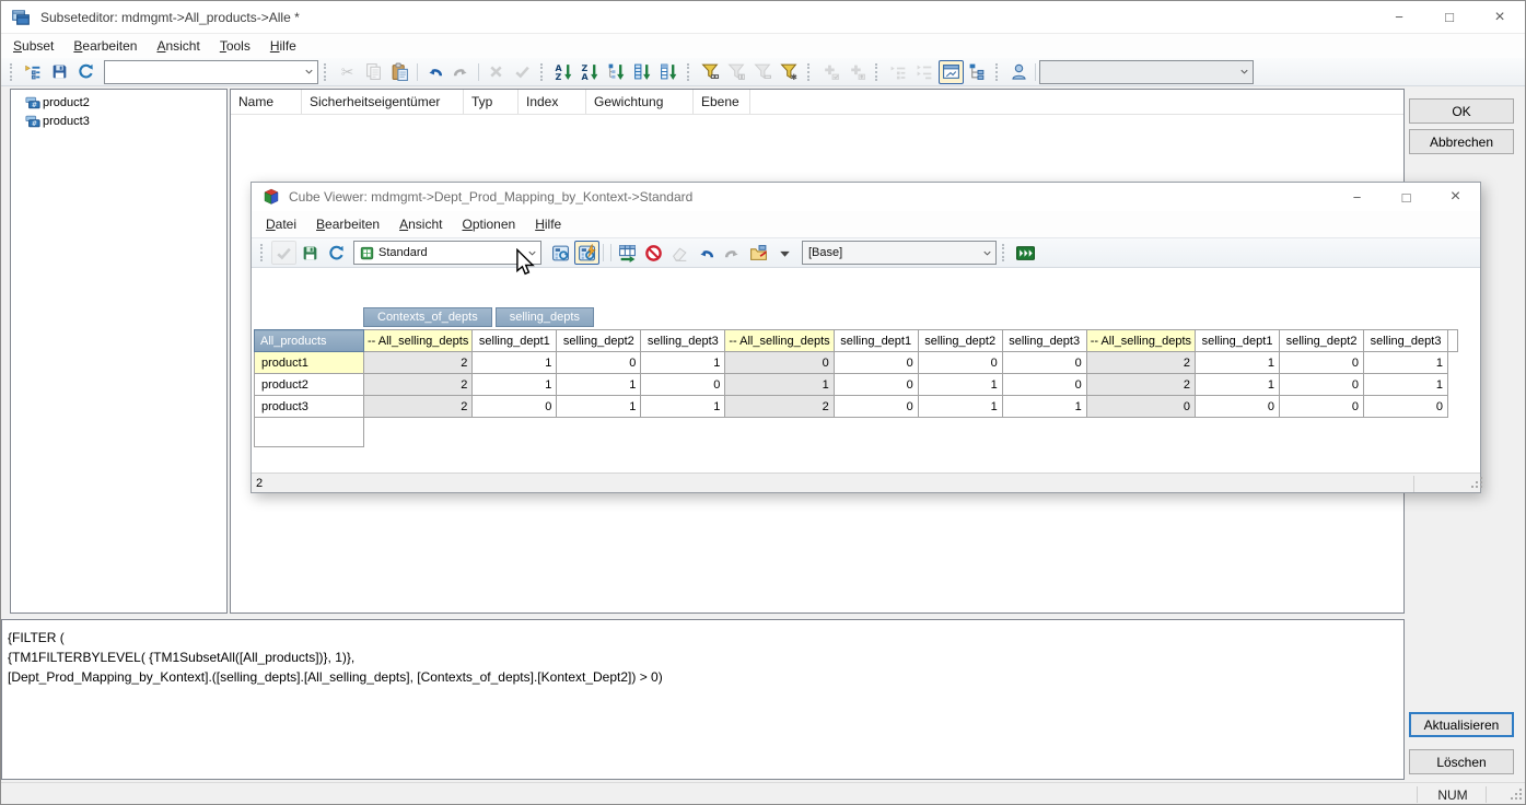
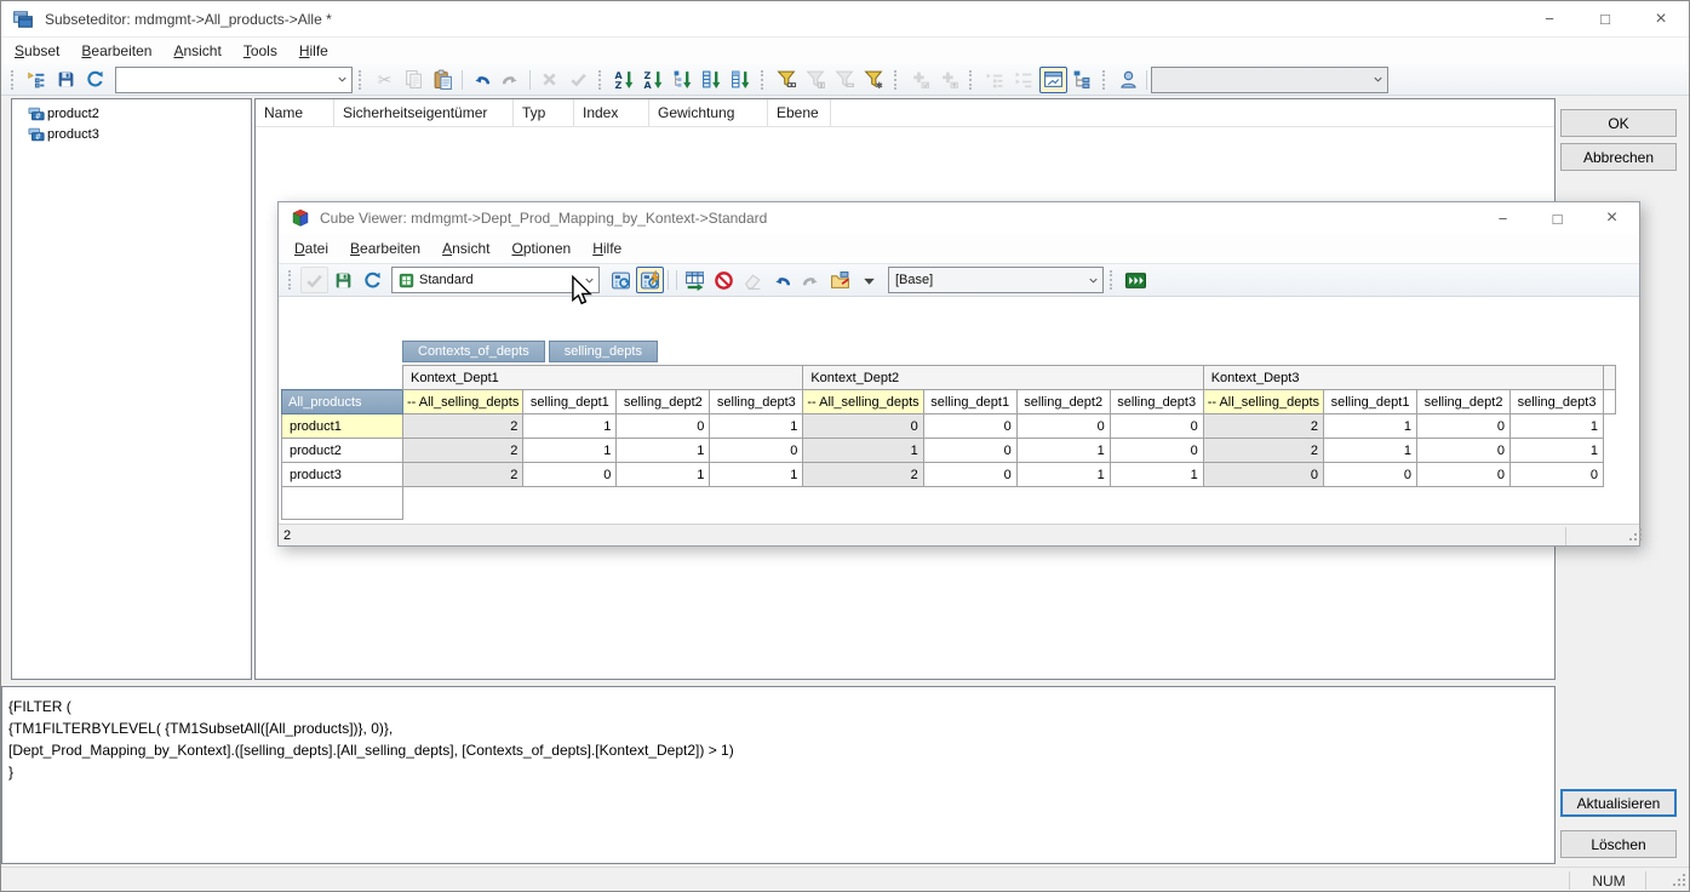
  Subseteditor: mdmgmt->All_products->Alle *
  −
  □
  ×
  Subset
  Bearbeiten
  Ansicht
  Tools
  Hilfe
  ✂
  A
  Z
  Z
  A
  #
  product2
  #
  product3
  Name
  Sicherheitseigentümer
  Typ
  Index
  Gewichtung
  Ebene
  {FILTER (
- {TM1FILTERBYLEVEL( {TM1SubsetAll([All_products])}, 1)},
+ {TM1FILTERBYLEVEL( {TM1SubsetAll([All_products])}, 0)},
- [Dept_Prod_Mapping_by_Kontext].([selling_depts].[All_selling_depts], [Contexts_of_depts].[Kontext_Dept2]) > 0)
+ [Dept_Prod_Mapping_by_Kontext].([selling_depts].[All_selling_depts], [Contexts_of_depts].[Kontext_Dept2]) > 1)
+ }
  OK
  Abbrechen
  Aktualisieren
  Löschen
  NUM
  Cube Viewer: mdmgmt->Dept_Prod_Mapping_by_Kontext->Standard
  −
  □
  ×
  Datei
  Bearbeiten
  Ansicht
  Optionen
  Hilfe
  Standard
  [Base]
  Contexts_of_depts
  selling_depts
+ 	Kontext_Dept1	Kontext_Dept2	Kontext_Dept3
  All_products	-- All_selling_depts	selling_dept1	selling_dept2	selling_dept3	-- All_selling_depts	selling_dept1	selling_dept2	selling_dept3	-- All_selling_depts	selling_dept1	selling_dept2	selling_dept3
  product1	2	1	0	1	0	0	0	0	2	1	0	1
  product2	2	1	1	0	1	0	1	0	2	1	0	1
  product3	2	0	1	1	2	0	1	1	0	0	0	0
  2
